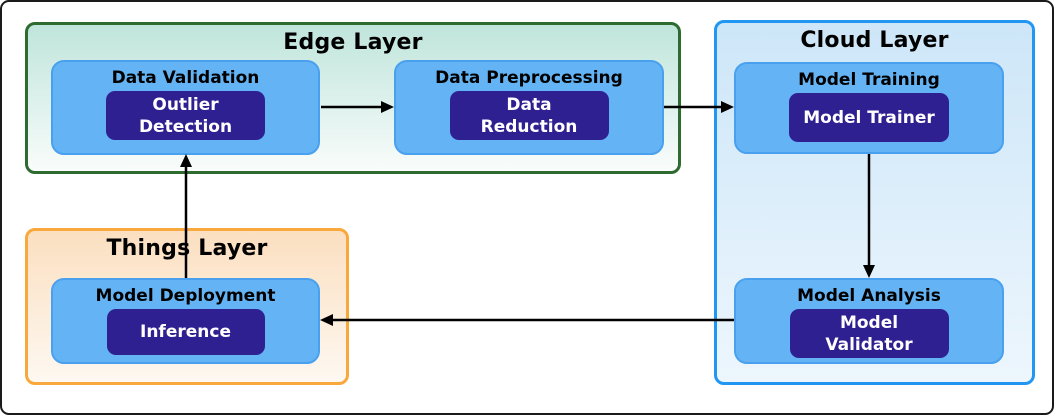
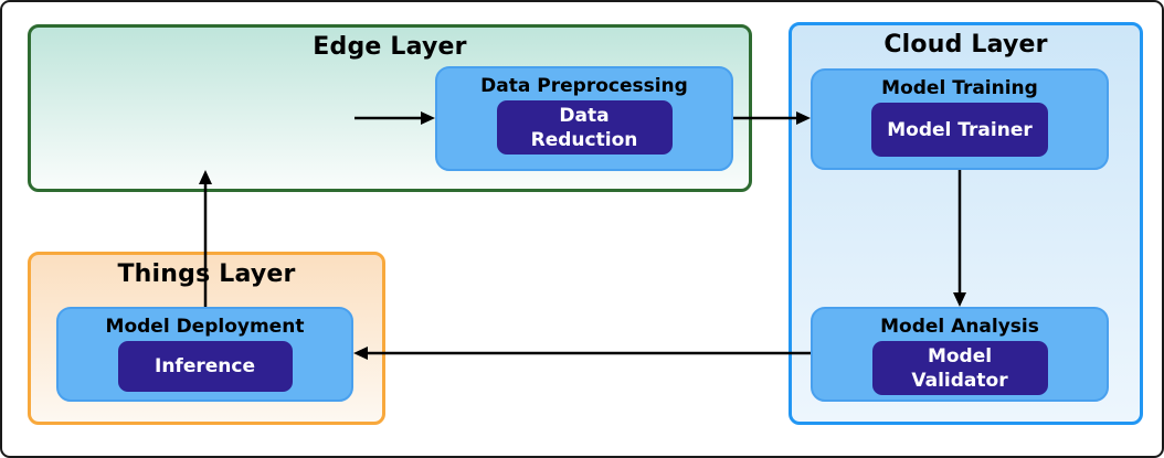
  Edge Layer
- Data Validation
- Outlier Detection
  Data Preprocessing
  Data Reduction
  Cloud Layer
  Model Training
  Model Trainer
  Model Analysis
  Model Validator
  Things Layer
  Model Deployment
  Inference
